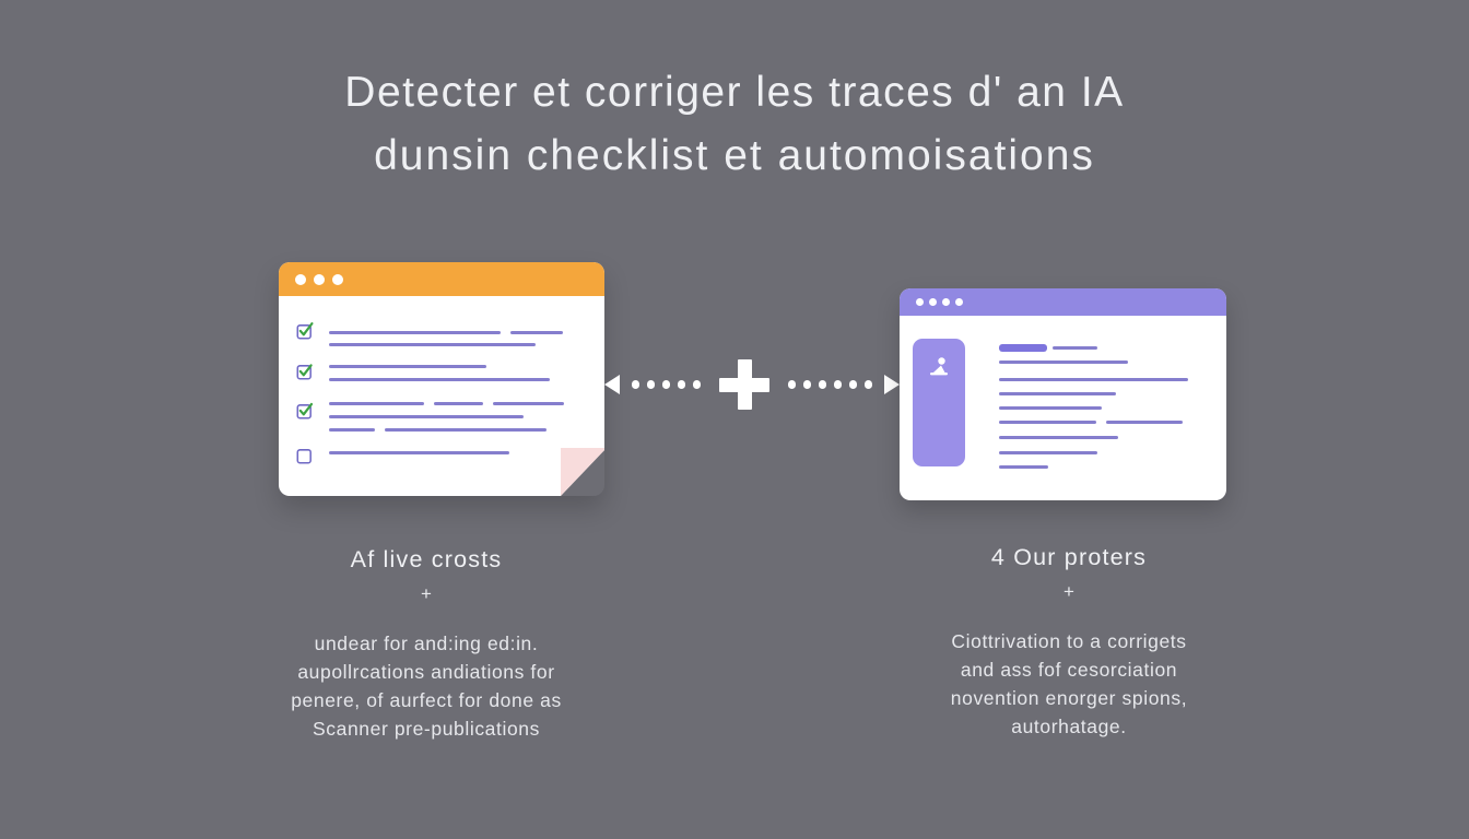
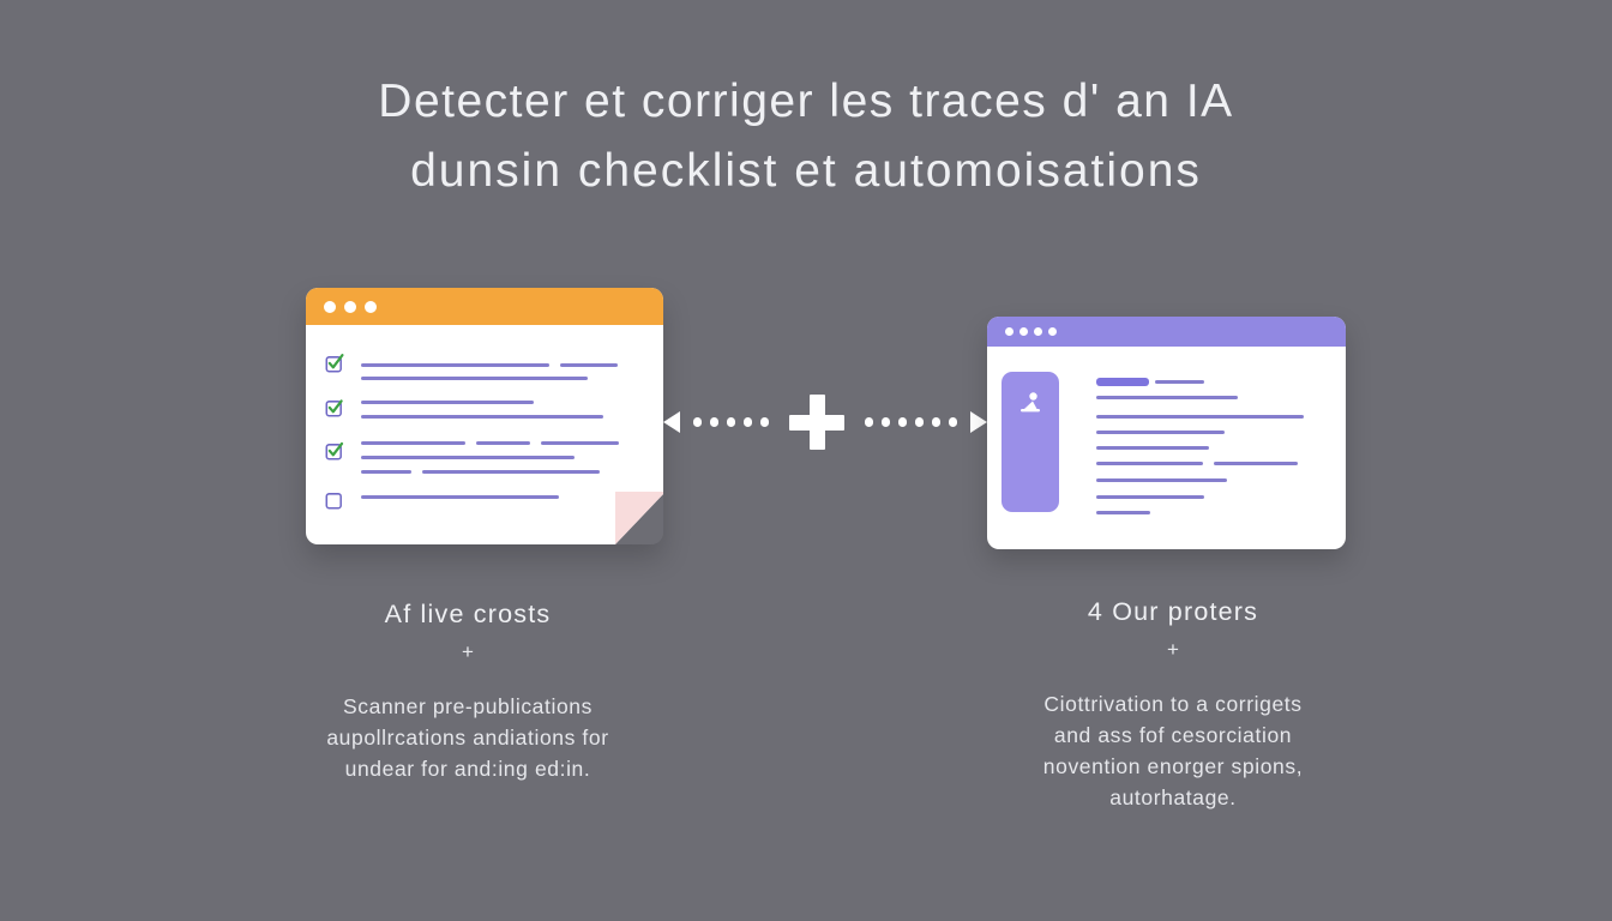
  Detecter et corriger les traces d' an IA
  dunsin checklist et automoisations
  Af live crosts
  +
- undear for and:ing ed:in.
+ Scanner pre-publications
  aupollrcations andiations for
- penere, of aurfect for done as
- Scanner pre-publications
+ undear for and:ing ed:in.
  4 Our proters
  +
  Ciottrivation to a corrigets
  and ass fof cesorciation
  novention enorger spions,
  autorhatage.
